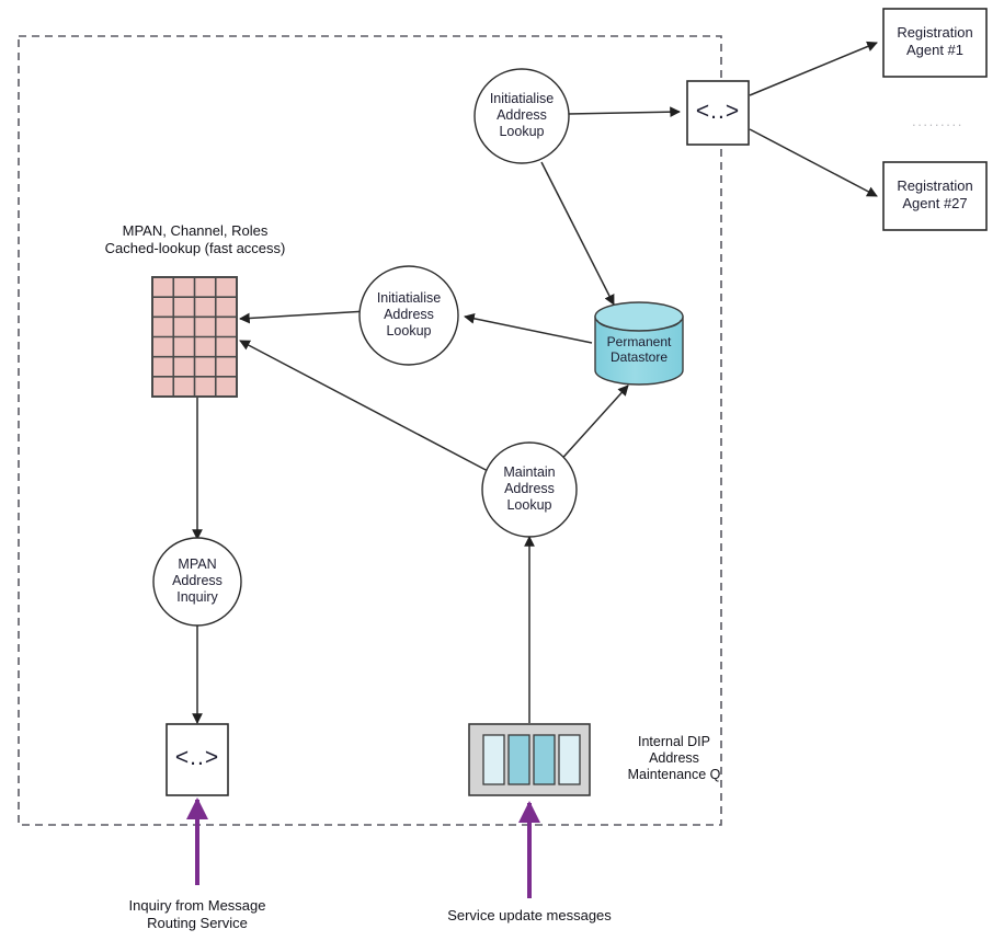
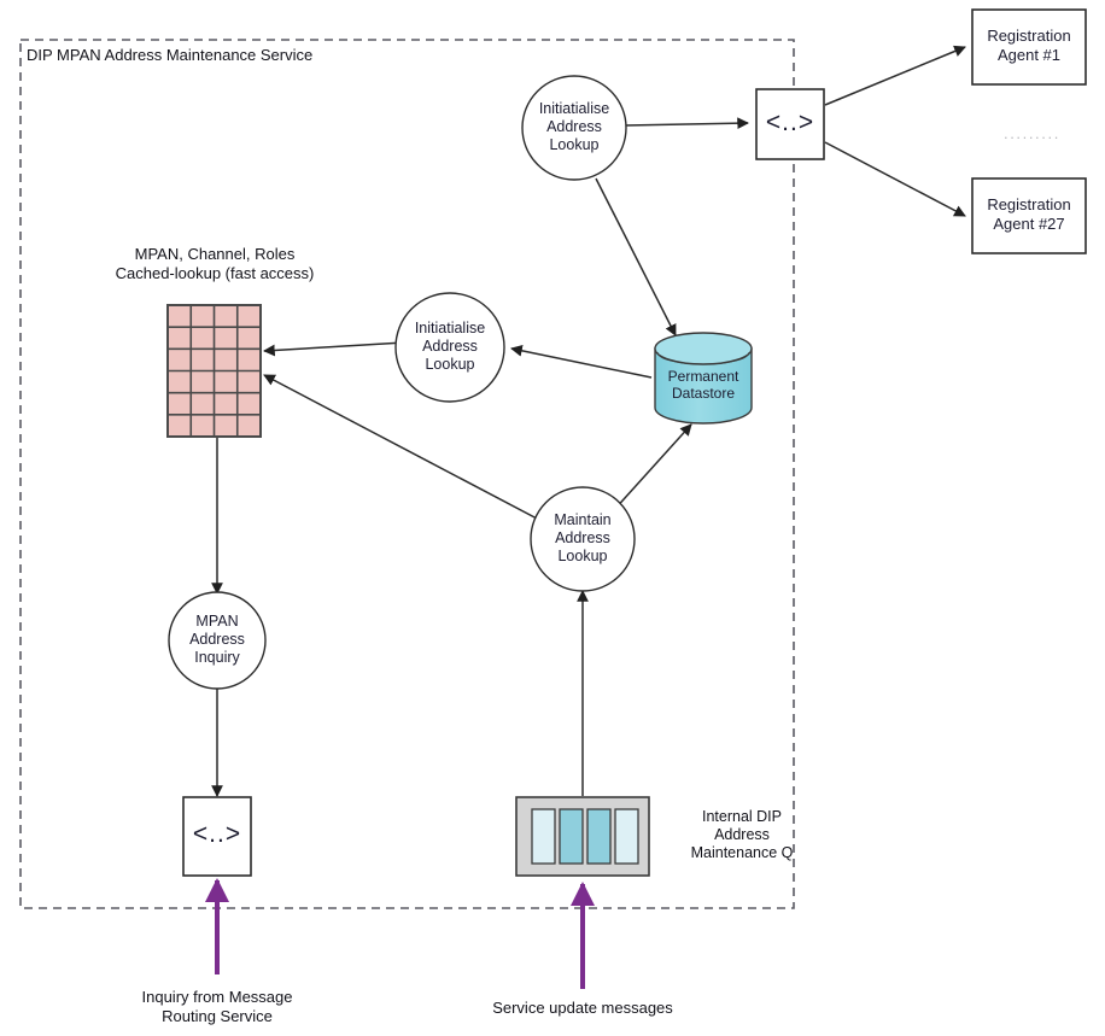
+ DIP MPAN Address Maintenance Service
  Initiatialise
  Address
  Lookup
  Initiatialise
  Address
  Lookup
  Maintain
  Address
  Lookup
  MPAN
  Address
  Inquiry
  Permanent
  Datastore
  MPAN, Channel, Roles
  Cached-lookup (fast access)
  <..>
  <..>
  Registration
  Agent #1
  Registration
  Agent #27
  .........
  Internal DIP
  Address
  Maintenance Q
  Inquiry from Message
  Routing Service
  Service update messages
